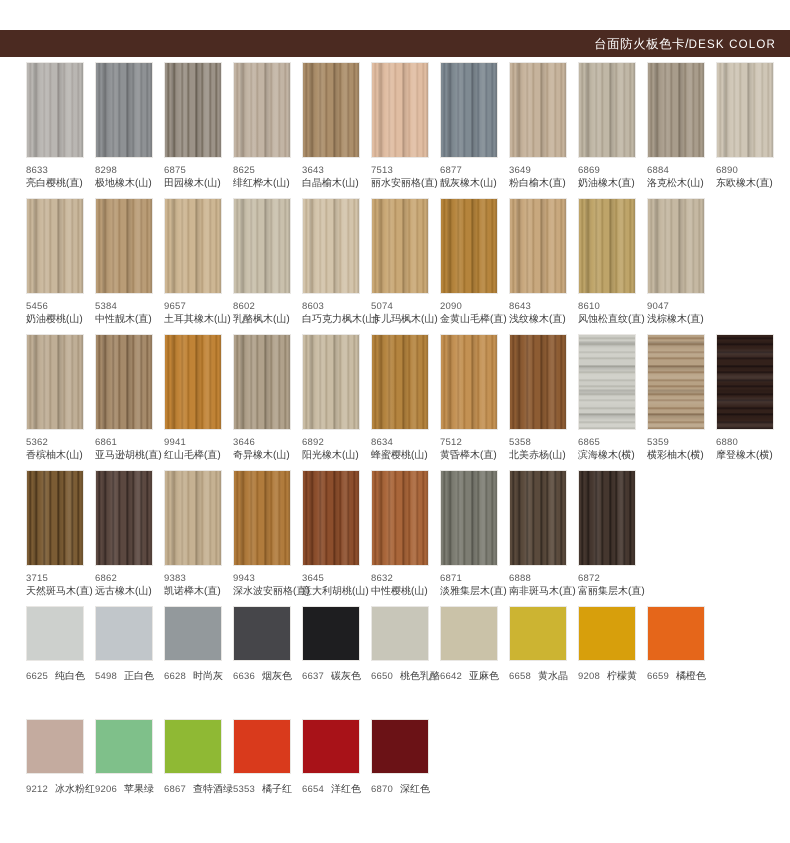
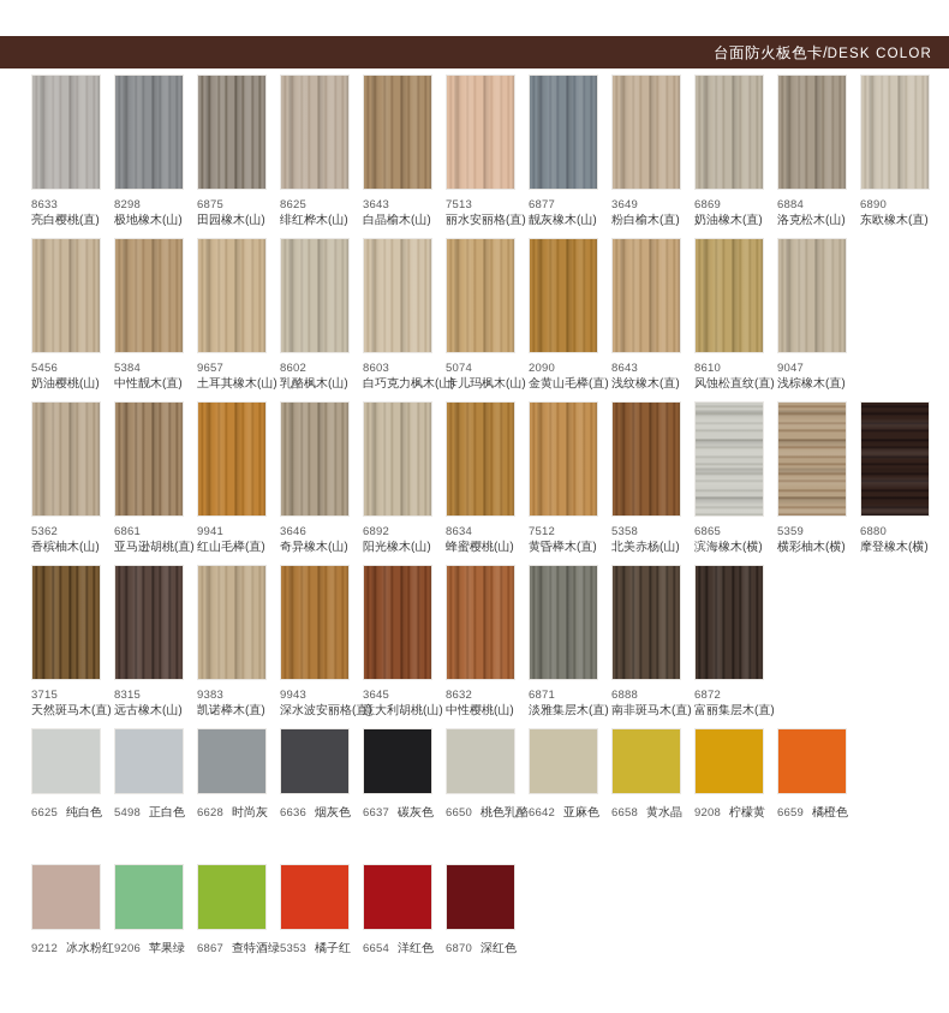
  台面防火板色卡/DESK COLOR
  8633
  亮白樱桃(直)
  8298
  极地橡木(山)
  6875
  田园橡木(山)
  8625
  绯红桦木(山)
  3643
  白晶榆木(山)
  7513
  丽水安丽格(直)
  6877
  靓灰橡木(山)
  3649
  粉白榆木(直)
  6869
  奶油橡木(直)
  6884
  洛克松木(山)
  6890
  东欧橡木(直)
  5456
  奶油樱桃(山)
  5384
  中性靓木(直)
  9657
  土耳其橡木(山)
  8602
  乳酪枫木(山)
  8603
  白巧克力枫木(
  5074
  卡儿玛枫木(山)
  2090
  金黄山毛榉(直)
  8643
  浅纹橡木(直)
  8610
  风蚀松直纹(直)
  9047
  浅棕橡木(直)
  5362
  香槟柚木(山)
  6861
  亚马逊胡桃(直)
  9941
  红山毛榉(直)
  3646
  奇异橡木(山)
  6892
  阳光橡木(山)
  8634
  蜂蜜樱桃(山)
  7512
  黄昏榉木(直)
  5358
  北美赤杨(山)
  6865
  滨海橡木(横)
  5359
  横彩柚木(横)
  6880
  摩登橡木(横)
  3715
  天然斑马木(直)
- 6862
+ 8315
  远古橡木(山)
  9383
  凯诺榉木(直)
  9943
  深水波安丽格(
  3645
  意大利胡桃(山)
  8632
  中性樱桃(山)
  6871
  淡雅集层木(直)
  6888
  南非斑马木(直)
  6872
  富丽集层木(直)
  6625 纯白色
  5498 正白色
  6628 时尚灰
  6636 烟灰色
  6637 碳灰色
  6650 桃色乳酪
  6642 亚麻色
  6658 黄水晶
  9208 柠檬黄
  6659 橘橙色
  9212 冰水粉红
  9206 苹果绿
  6867 查特酒绿
  5353 橘子红
  6654 洋红色
  6870 深红色
